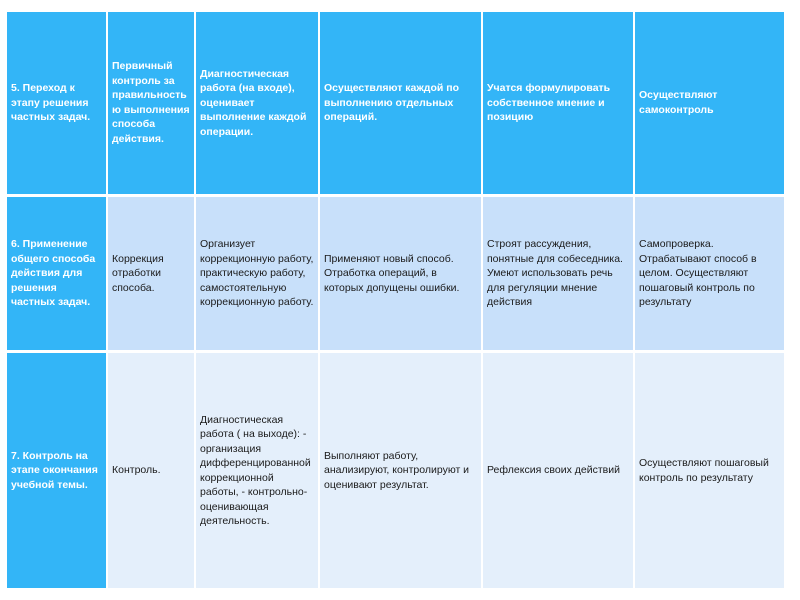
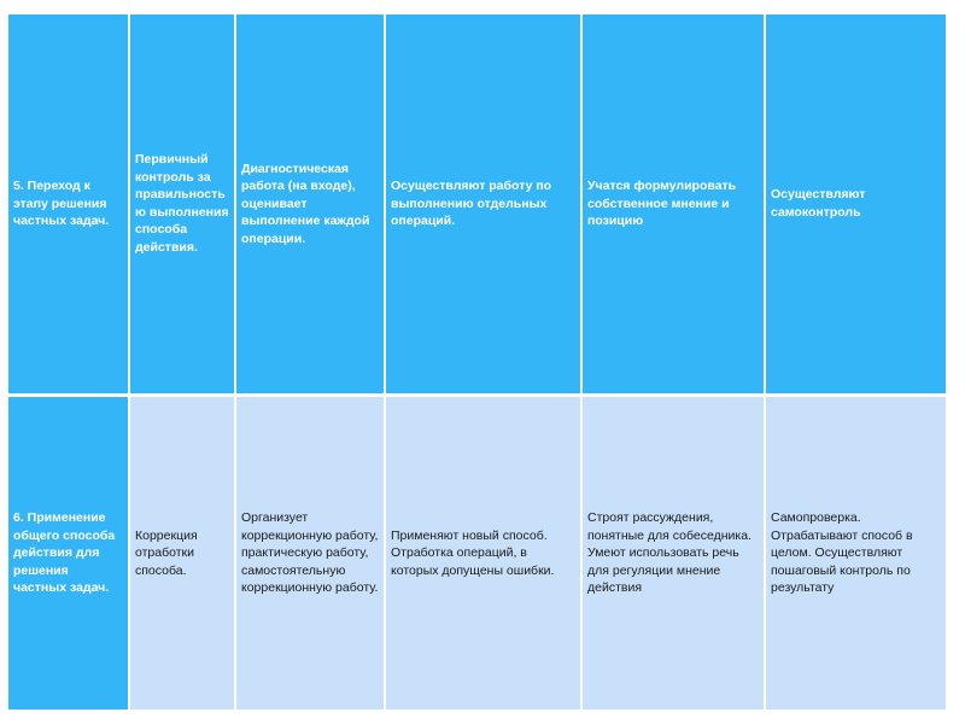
- 5. Переход к этапу решения частных задач.	Первичный контроль за правильностью выполнения способа действия.	Диагностическая работа (на входе), оценивает выполнение каждой операции.	Осуществляют каждой по выполнению отдельных операций.	Учатся формулировать собственное мнение и позицию	Осуществляют самоконтроль
+ 5. Переход к этапу решения частных задач.	Первичный контроль за правильностью выполнения способа действия.	Диагностическая работа (на входе), оценивает выполнение каждой операции.	Осуществляют работу по выполнению отдельных операций.	Учатся формулировать собственное мнение и позицию	Осуществляют самоконтроль
  6. Применение общего способа действия для решения частных задач.	Коррекция отработки способа.	Организует коррекционную работу, практическую работу, самостоятельную коррекционную работу.	Применяют новый способ. Отработка операций, в которых допущены ошибки.	Строят рассуждения, понятные для собеседника. Умеют использовать речь для регуляции мнение действия	Самопроверка. Отрабатывают способ в целом. Осуществляют пошаговый контроль по результату
- 7. Контроль на этапе окончания учебной темы.	Контроль.	Диагностическая работа ( на выходе): - организация дифференцированной коррекционной работы, - контрольно-оценивающая деятельность.	Выполняют работу, анализируют, контролируют и оценивают результат.	Рефлексия своих действий	Осуществляют пошаговый контроль по результату
